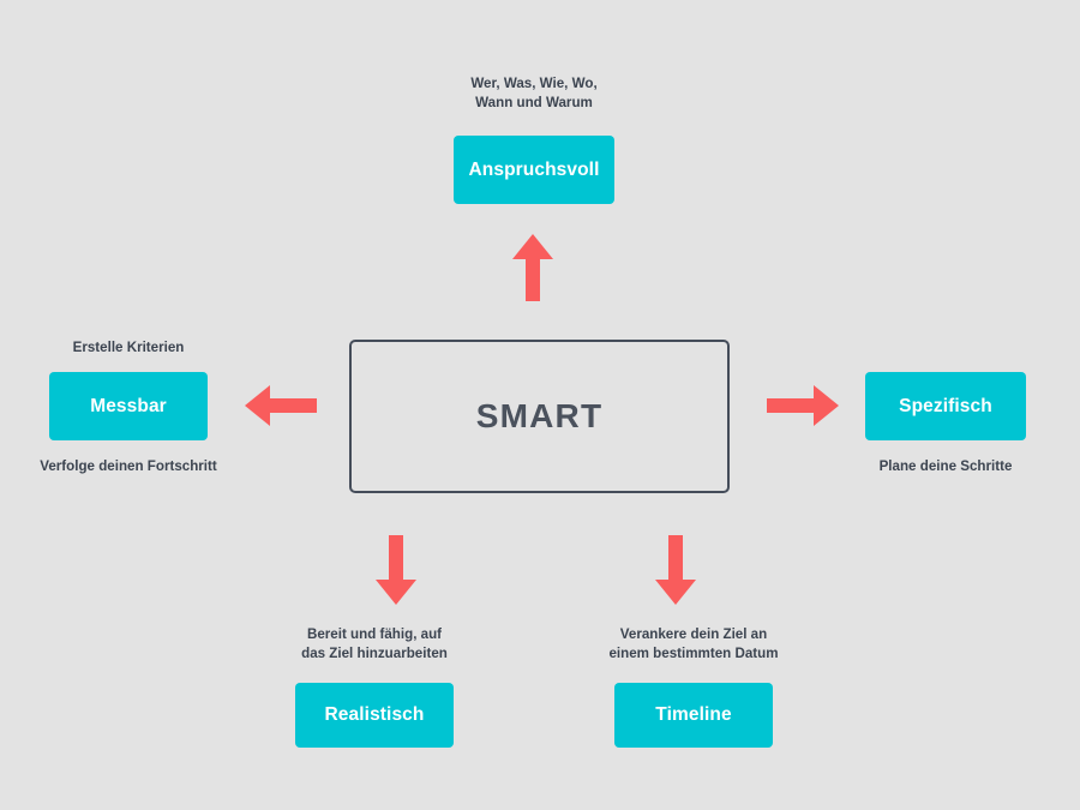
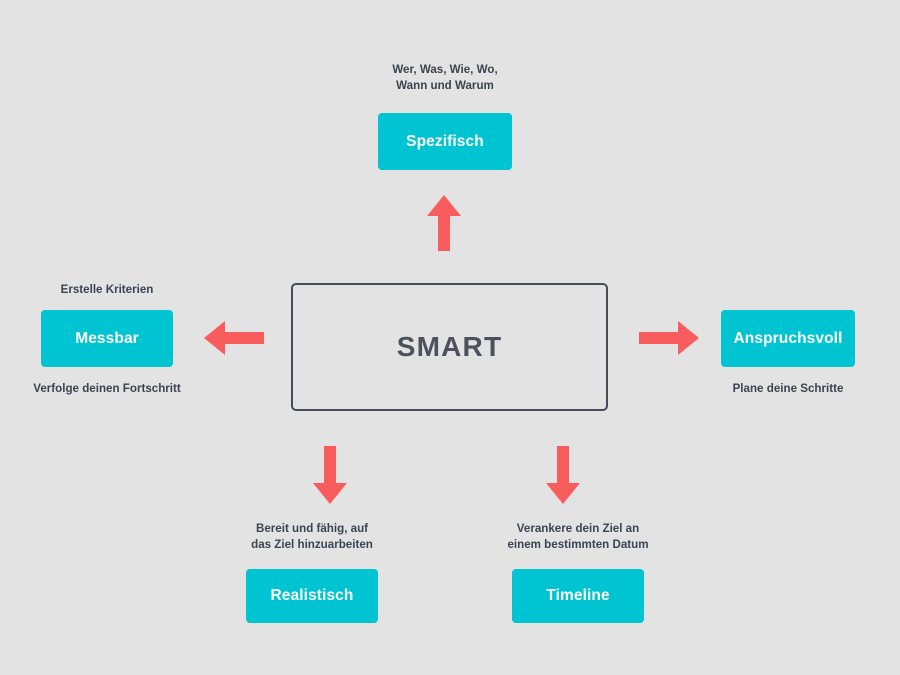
  Wer, Was, Wie, Wo,
  Wann und Warum
  Erstelle Kriterien
  Verfolge deinen Fortschritt
  Plane deine Schritte
  Bereit und fähig, auf
  das Ziel hinzuarbeiten
  Verankere dein Ziel an
  einem bestimmten Datum
- Anspruchsvoll
+ Spezifisch
  Messbar
- Spezifisch
+ Anspruchsvoll
  Realistisch
  Timeline
  SMART
